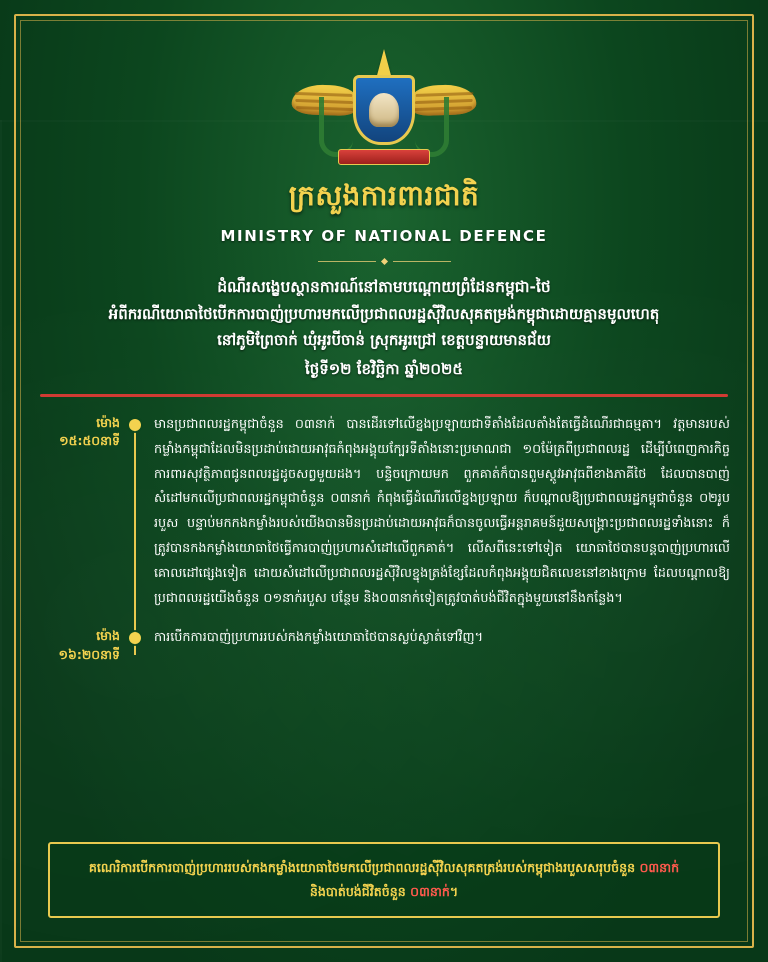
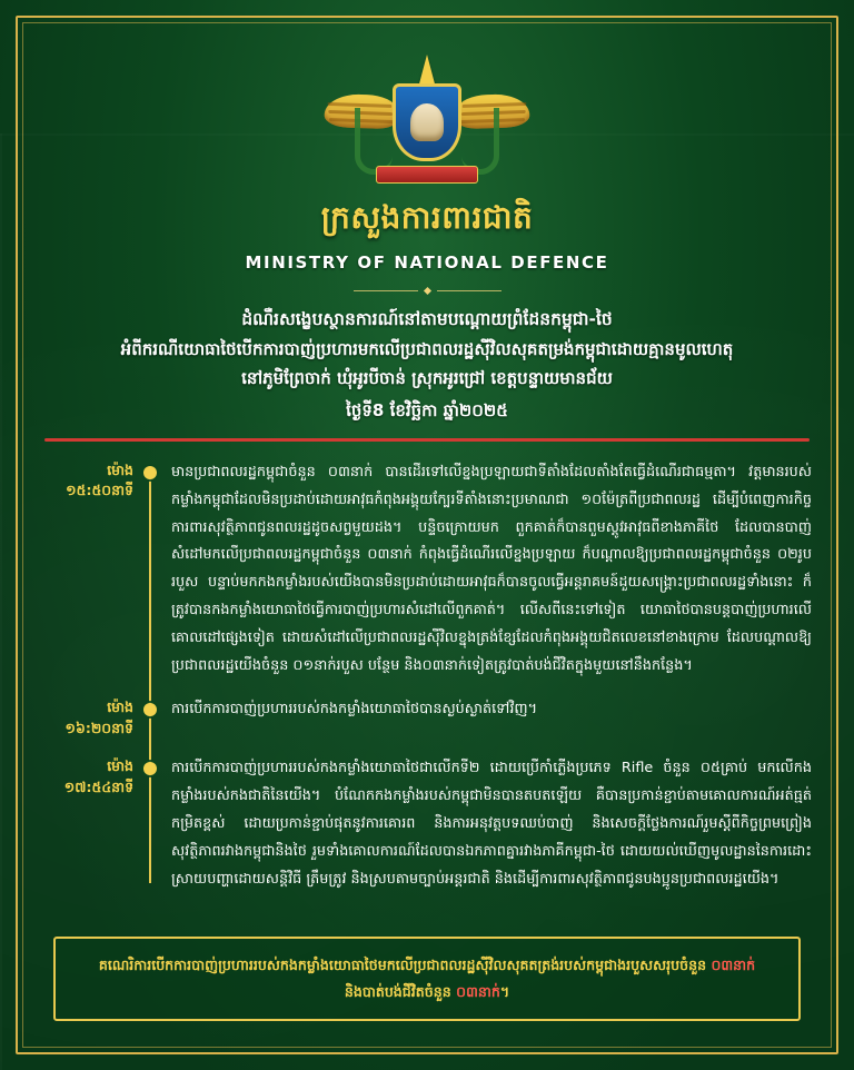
  ក្រសួងការពារជាតិ
  MINISTRY OF NATIONAL DEFENCE
  ដំណឺរសង្ខេបស្ថានការណ៍នៅតាមបណ្ដោយព្រំដែនកម្ពុជា-ថៃ
  អំពីករណីយោធាថៃបើកការបាញ់ប្រហារមកលើប្រជាពលរដ្ឋស៊ីវិលសុគតម្រង់កម្ពុជាដោយគ្មានមូលហេតុ
  នៅភូមិព្រែចាក់ ឃុំអូរបីចាន់ ស្រុកអូរជ្រៅ ខេត្តបន្ទាយមានជ័យ
- ថ្ងៃទី១២ ខែវិច្ឆិកា ឆ្នាំ២០២៥
+ ថ្ងៃទី8 ខែវិច្ឆិកា ឆ្នាំ២០២៥
  ម៉ោង ១៥:៥០នាទី
  មានប្រជាពលរដ្ឋកម្ពុជាចំនួន ០៣នាក់ បានដើរទៅលើខ្នងប្រឡាយជាទីតាំងដែលតាំងតែធ្វើដំណើរជាធម្មតា។ វត្តមានរបស់កម្លាំងកម្ពុជាដែលមិនប្រដាប់ដោយអាវុធកំពុងអង្គុយក្បែរទីតាំងនោះប្រមាណជា ១០ម៉ែត្រពីប្រជាពលរដ្ឋ ដើម្បីបំពេញការកិច្ចការពារសុវត្ថិភាពជូនពលរដ្ឋដូចសព្វមួយដង។ បន្ទិចក្រោយមក ពួកគាត់ក៏បានពួមស្តូវអាវុធពីខាងភាគីថៃ ដែលបានបាញ់សំដៅមកលើប្រជាពលរដ្ឋកម្ពុជាចំនួន ០៣នាក់ កំពុងធ្វើដំណើរលើខ្នងប្រឡាយ ក៏បណ្ដាលឱ្យប្រជាពលរដ្ឋកម្ពុជាចំនួន ០២រូបរបួស បន្ទាប់មកកងកម្លាំងរបស់យើងបានមិនប្រដាប់ដោយអាវុធក៏បានចូលធ្វើអន្តរាគមន៍ដួយសង្គ្រោះប្រជាពលរដ្ឋទាំងនោះ ក៏ត្រូវបានកងកម្លាំងយោធាថៃធ្វើការបាញ់ប្រហារសំដៅលើពួកគាត់។ លើសពីនេះទៅទៀត យោធាថៃបានបន្តបាញ់ប្រហារលើគោលដៅផ្សេងទៀត ដោយសំដៅលើប្រជាពលរដ្ឋស៊ីវិលខ្នុងត្រង់ខ្សែដែលកំពុងអង្គុយជិតលេខនៅខាងក្រោម ដែលបណ្ដាលឱ្យប្រជាពលរដ្ឋយើងចំនួន ០១នាក់របួស បន្ថែម និង០៣នាក់ទៀតត្រូវបាត់បង់ជីវិតក្នុងមួយនៅនឹងកន្លែង។
  ម៉ោង ១៦:២០នាទី
  ការបើកការបាញ់ប្រហាររបស់កងកម្លាំងយោធាថៃបានស្ងប់ស្ងាត់ទៅវិញ។
+ ម៉ោង ១៧:៥៤នាទី
+ ការបើកការបាញ់ប្រហាររបស់កងកម្លាំងយោធាថៃជាលើកទី២ ដោយប្រើកាំភ្លើងប្រភេទ Rifle ចំនួន ០៥គ្រាប់ មកលើកងកម្លាំងរបស់កងជាតិនៃយើង។ បំណែកកងកម្លាំងរបស់កម្ពុជាមិនបានតបតឡើយ គឺបានប្រកាន់ខ្ជាប់តាមគោលការណ៍អត់ធ្មត់កម្រិតខ្ពស់ ដោយប្រកាន់ខ្ជាប់ផុតនូវការគោរព និងការអនុវត្តបទឈប់បាញ់ និងសេចក្ដីថ្លែងការណ៍រួមស្ដីពីកិច្ចព្រមព្រៀងសុវត្ថិភាពរវាងកម្ពុជានិងថៃ រួមទាំងគោលការណ៍ដែលបានឯកភាពគ្នារវាងភាគីកម្ពុជា-ថៃ ដោយយល់ឃើញមូលដ្ឋាននៃការដោះស្រាយបញ្ហាដោយសន្តិវិធី ត្រឹមត្រូវ និងស្របតាមច្បាប់អន្តរជាតិ និងដើម្បីការពារសុវត្ថិភាពជូនបងប្អូនប្រជាពលរដ្ឋយើង។
  គណេរិការបើកការបាញ់ប្រហាររបស់កងកម្លាំងយោធាថៃមកលើប្រជាពលរដ្ឋស៊ីវិលសុគតត្រង់របស់កម្ពុជាងរបួសសរុបចំនួន ០៣នាក់
  និងបាត់បង់ជីវិតចំនួន ០៣នាក់។
